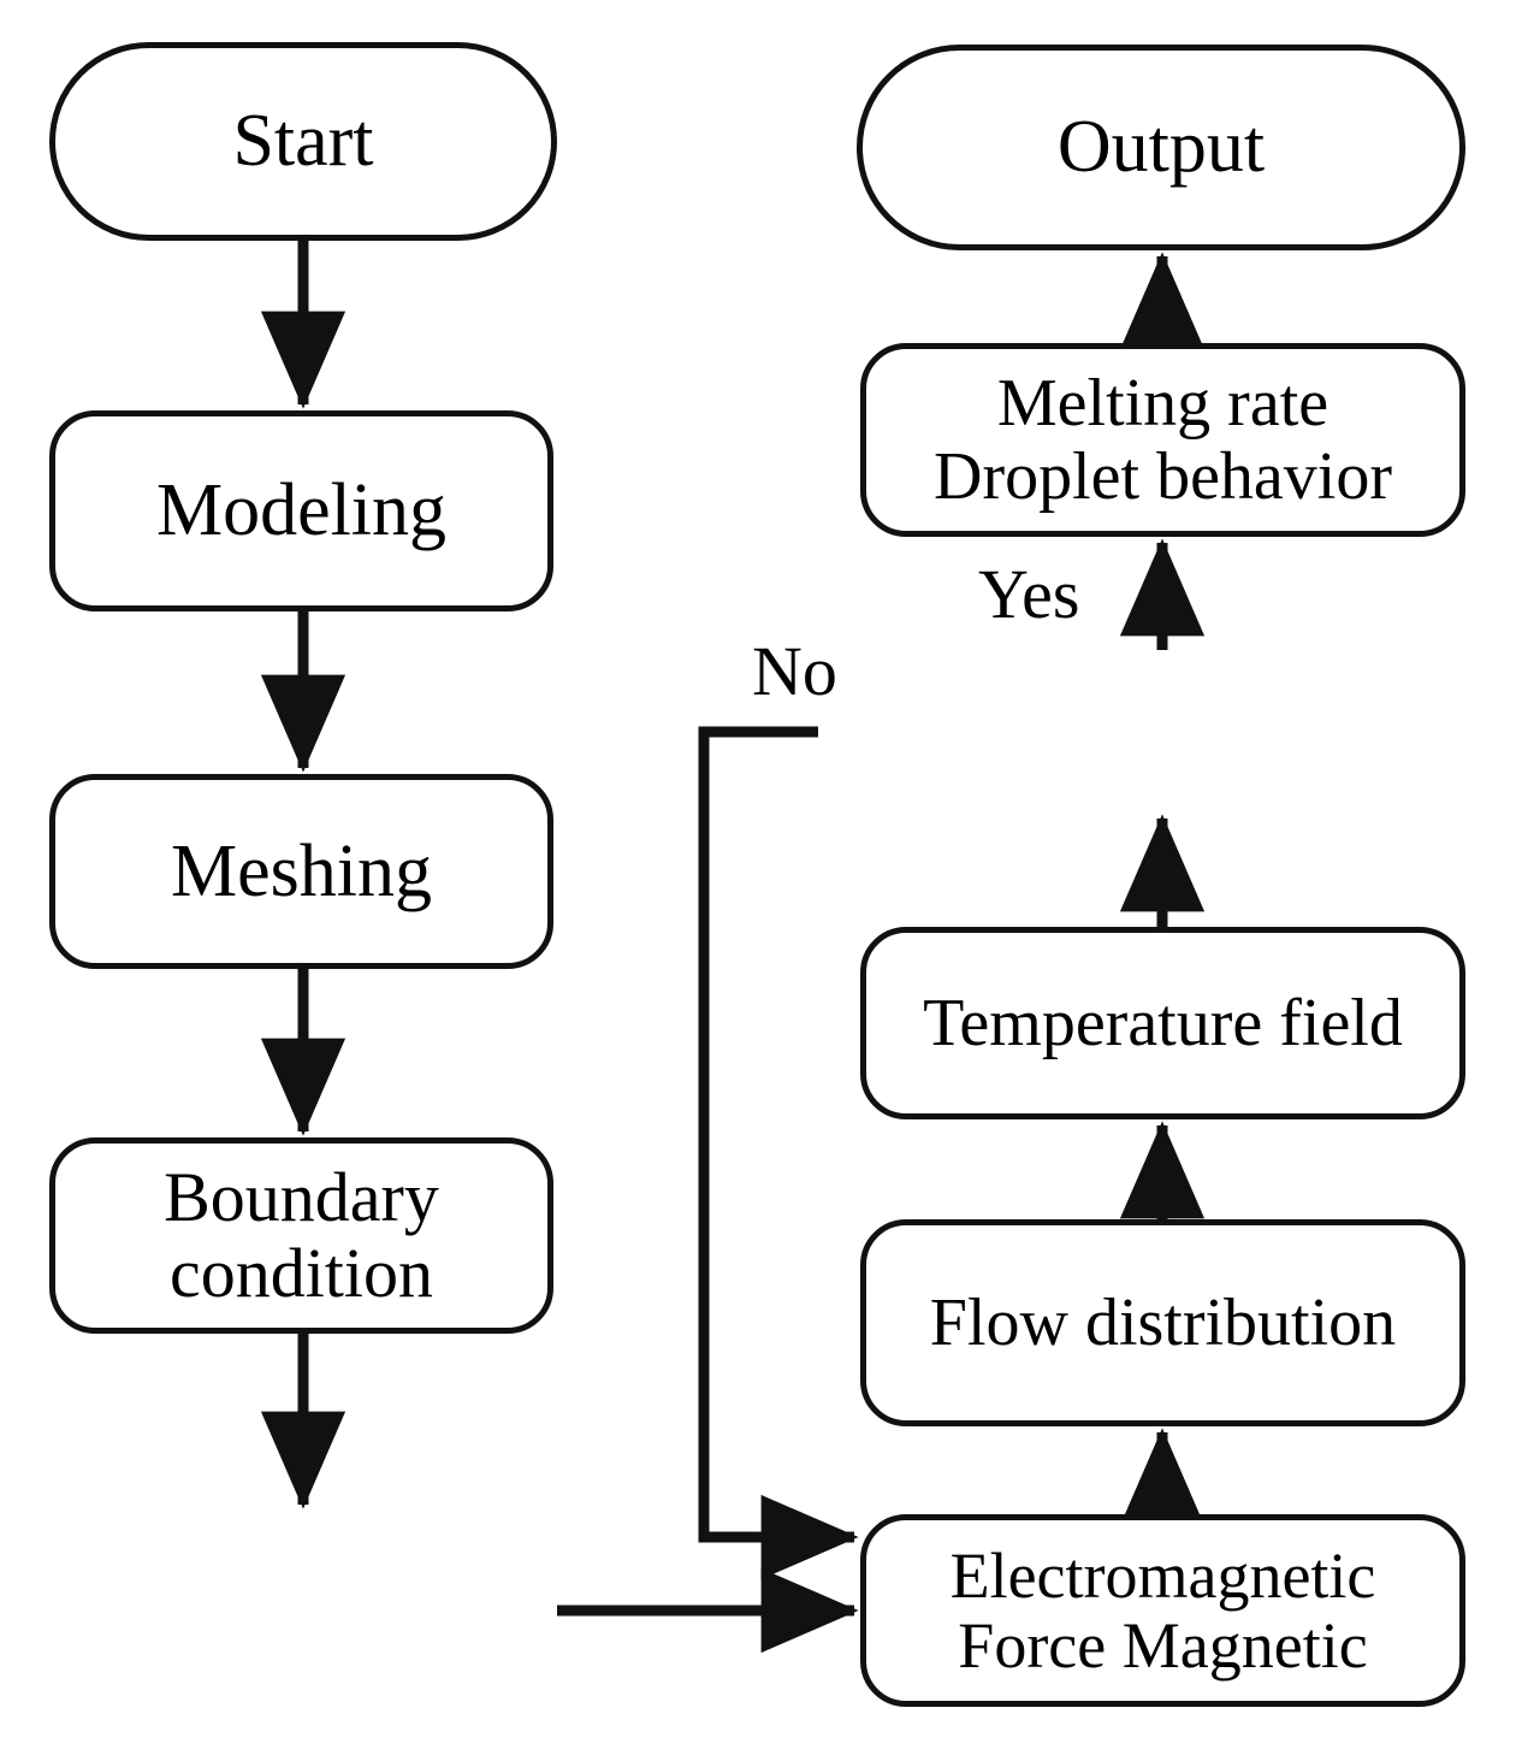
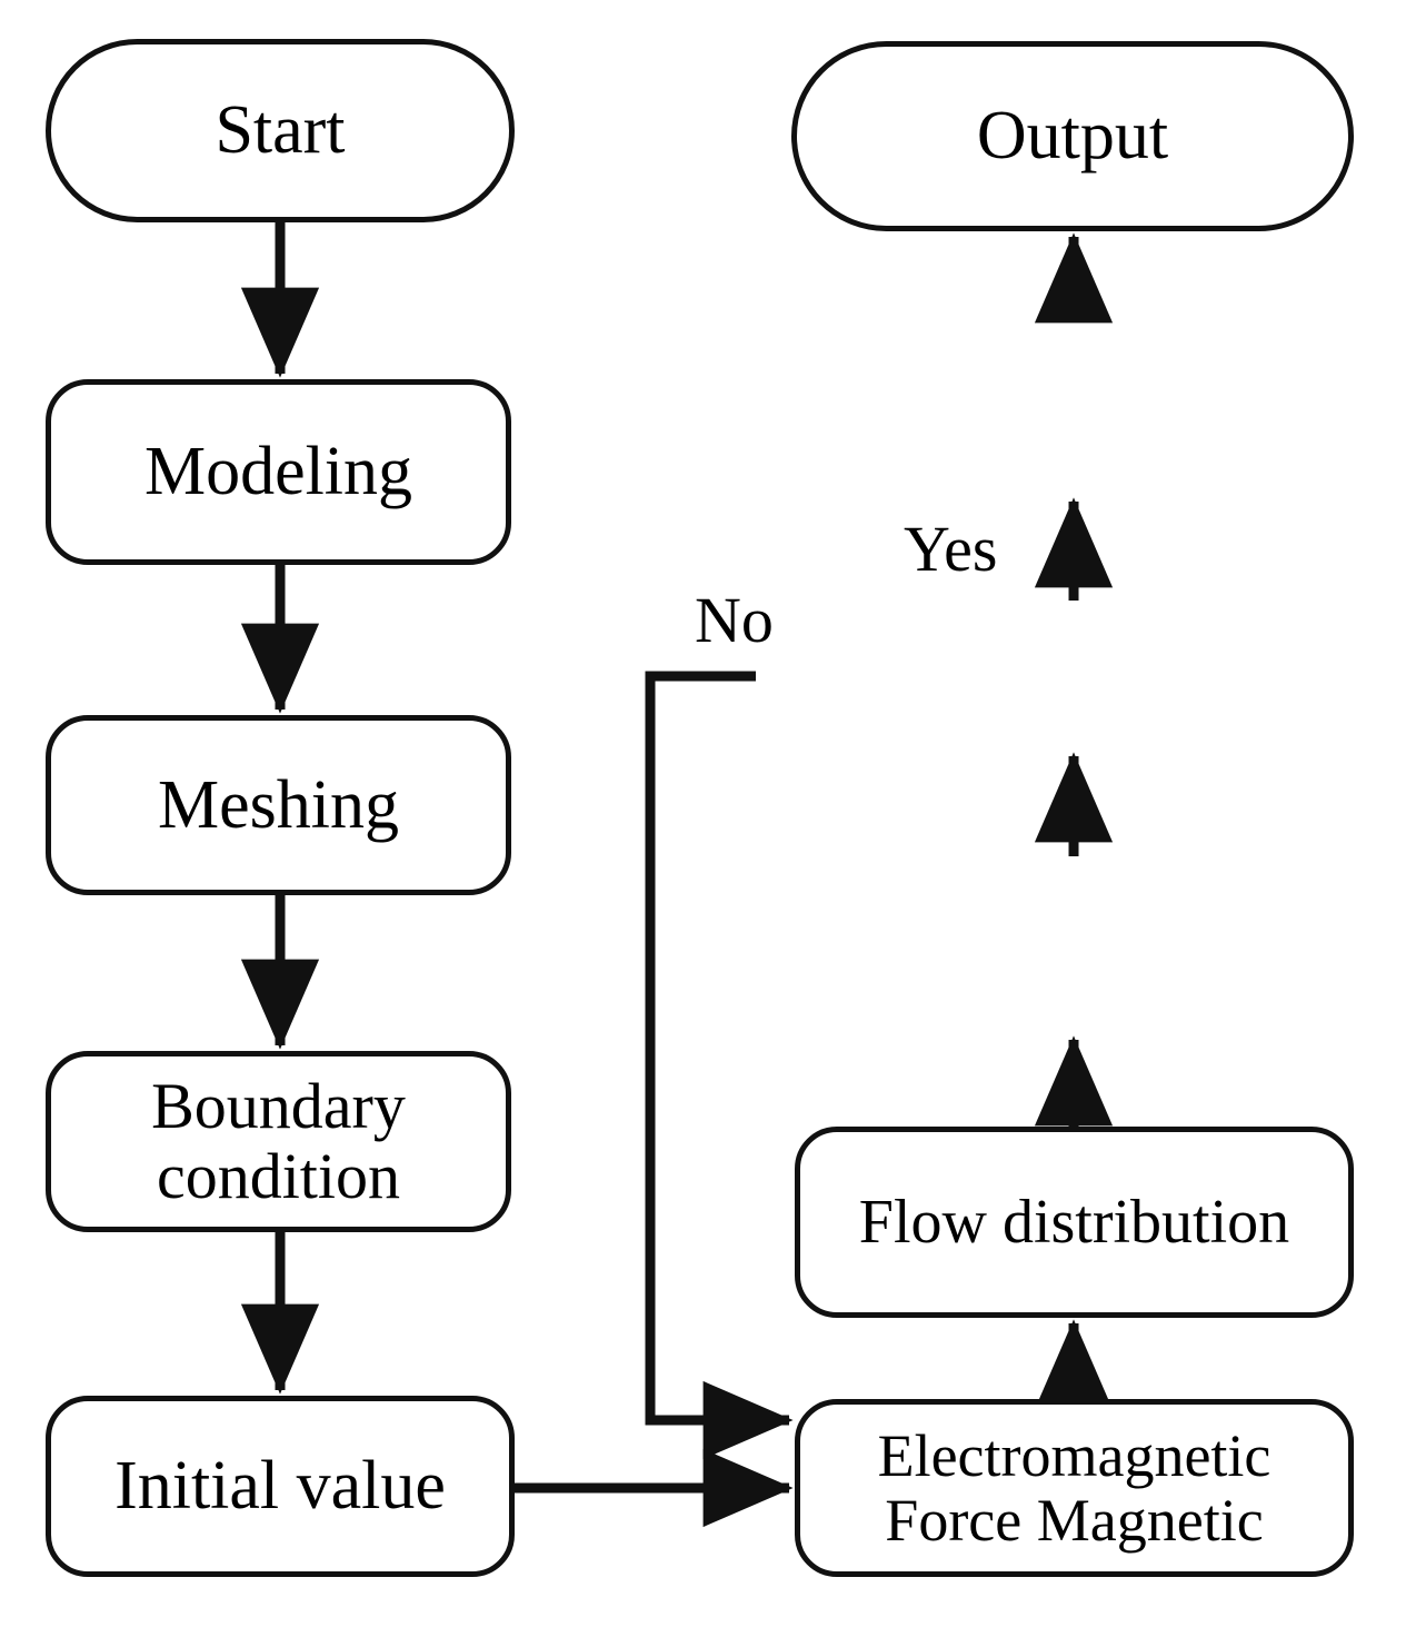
  Start
  Modeling
  Meshing
  Boundary
  condition
+ Initial value
  Output
- Melting rate
- Droplet behavior
- Temperature field
  Flow distribution
  Electromagnetic
  Force Magnetic
  No
  Yes
